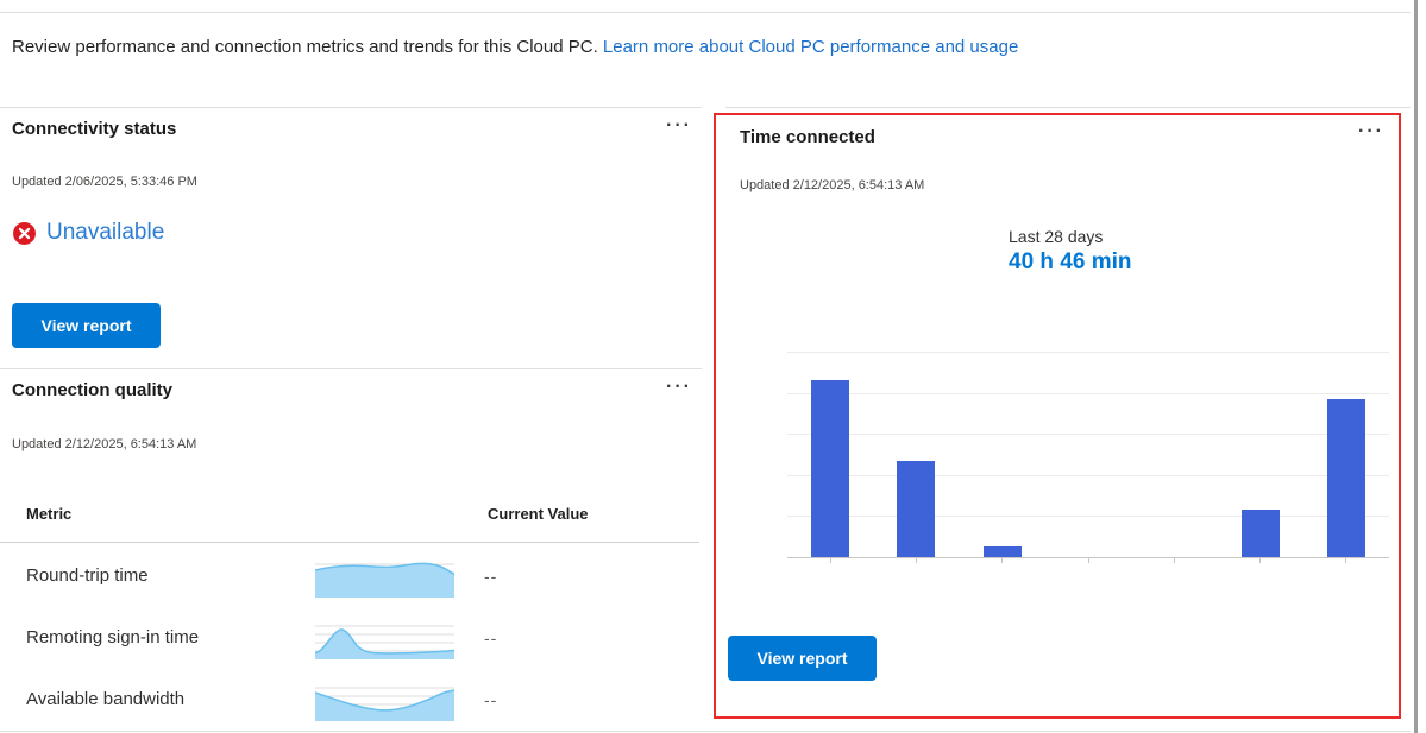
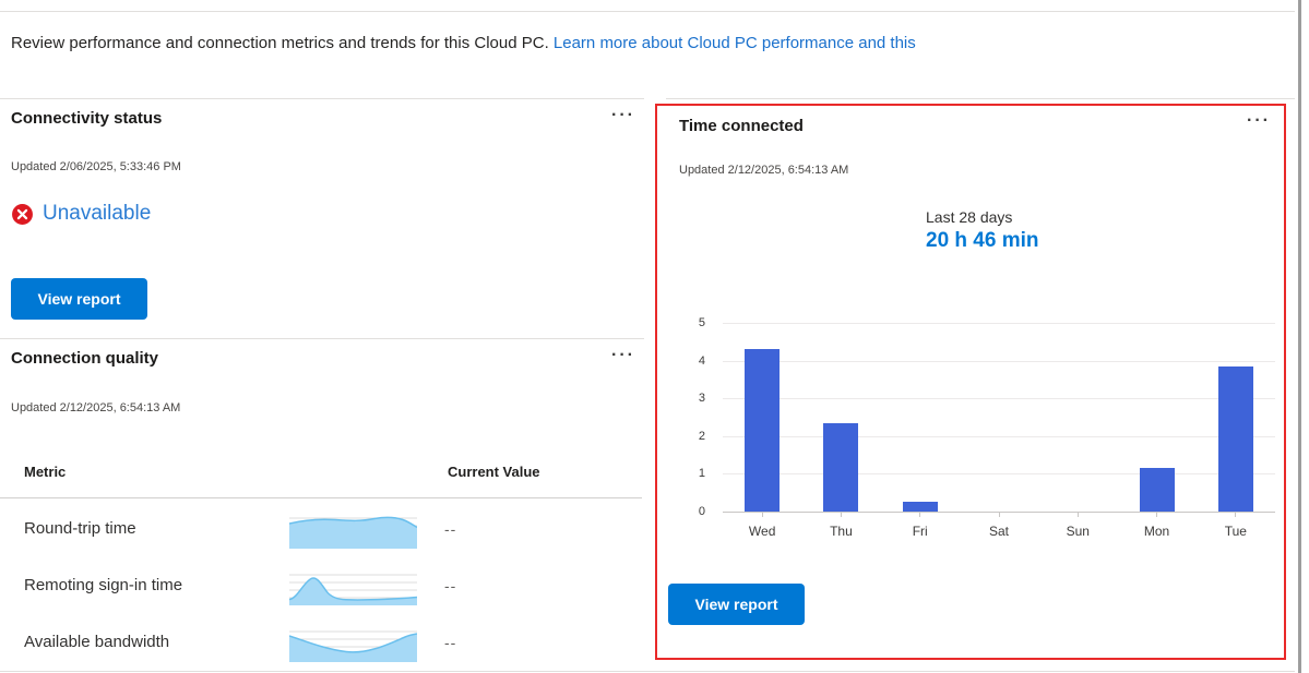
- Review performance and connection metrics and trends for this Cloud PC. Learn more about Cloud PC performance and usage
+ Review performance and connection metrics and trends for this Cloud PC. Learn more about Cloud PC performance and this
  Connectivity status
  ···
  Updated 2/06/2025, 5:33:46 PM
  Unavailable
  View report
  Connection quality
  ···
  Updated 2/12/2025, 6:54:13 AM
  Metric
  Current Value
  Round-trip time
  --
  Remoting sign-in time
  --
  Available bandwidth
  --
  Time connected
  ···
  Updated 2/12/2025, 6:54:13 AM
  Last 28 days
- 40 h 46 min
+ 20 h 46 min
+ 0
+ 1
+ 2
+ 3
+ 4
+ 5
+ Wed
+ Thu
+ Fri
+ Sat
+ Sun
+ Mon
+ Tue
  View report
